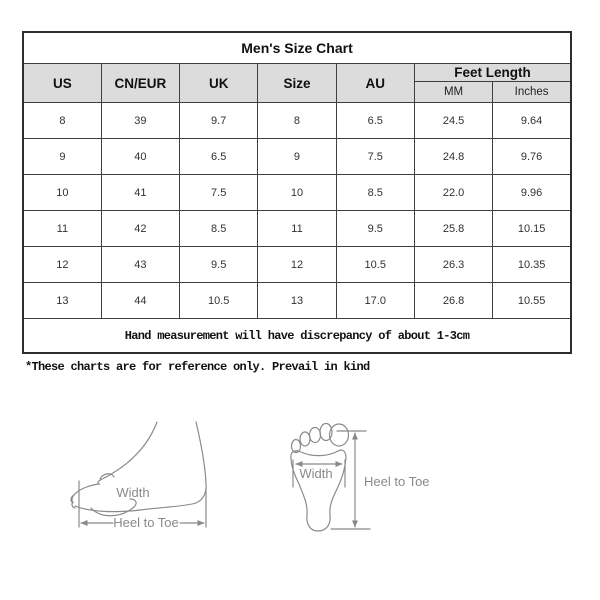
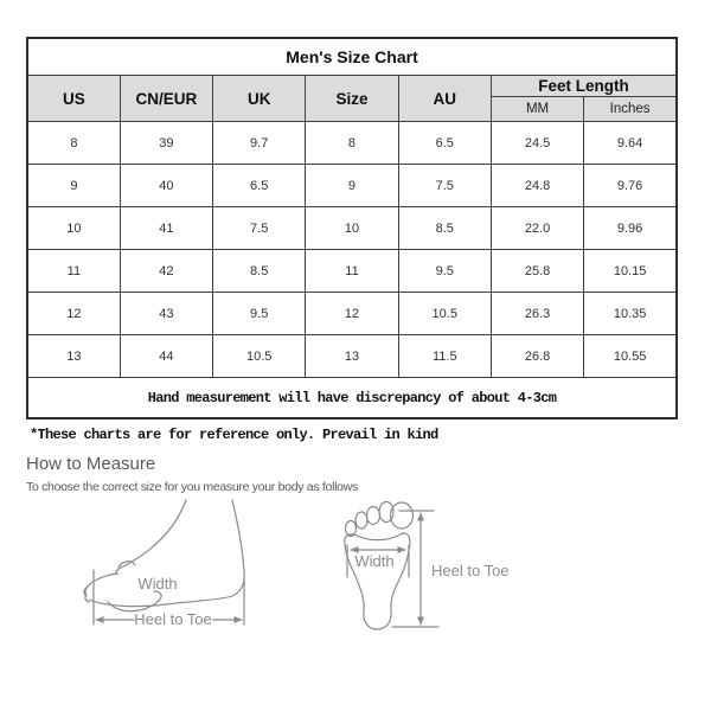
  Men's Size Chart
  US	CN/EUR	UK	Size	AU	Feet Length
  MM	Inches
  8	39	9.7	8	6.5	24.5	9.64
  9	40	6.5	9	7.5	24.8	9.76
  10	41	7.5	10	8.5	22.0	9.96
  11	42	8.5	11	9.5	25.8	10.15
  12	43	9.5	12	10.5	26.3	10.35
- 13	44	10.5	13	17.0	26.8	10.55
+ 13	44	10.5	13	11.5	26.8	10.55
- Hand measurement will have discrepancy of about 1-3cm
+ Hand measurement will have discrepancy of about 4-3cm
  *These charts are for reference only. Prevail in kind
+ How to Measure
+ To choose the correct size for you measure your body as follows
  Width
  Heel to Toe
  Width
  Heel to Toe
